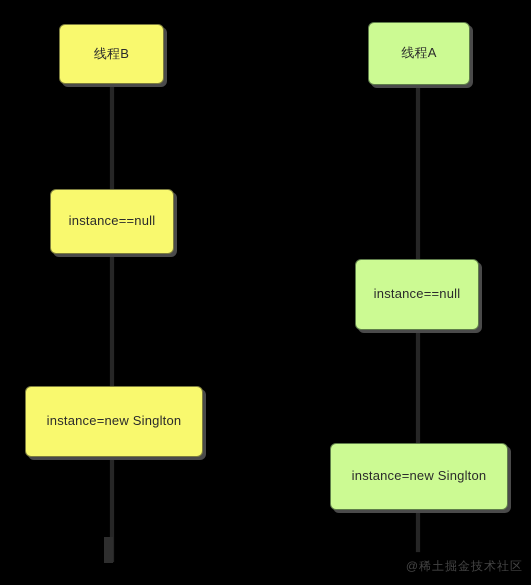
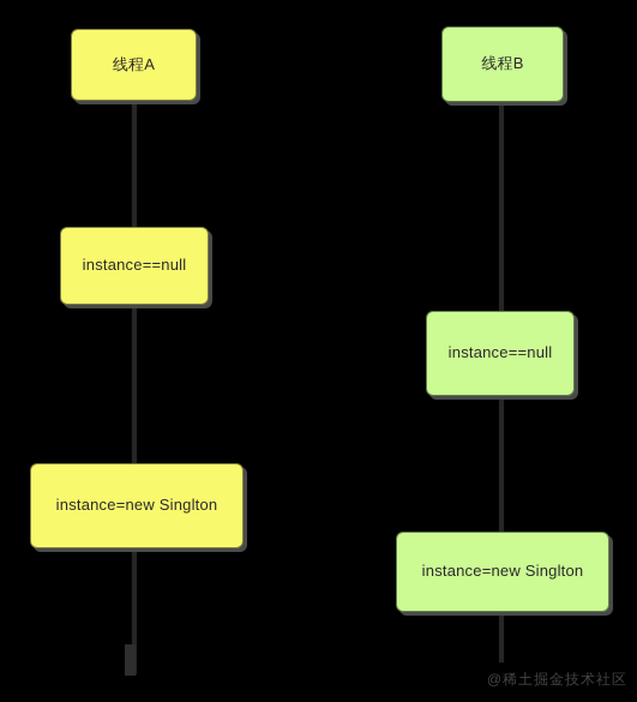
- 线程B
+ 线程A
  instance==null
  instance=new Singlton
- 线程A
+ 线程B
  instance==null
  instance=new Singlton
  @稀土掘金技术社区
